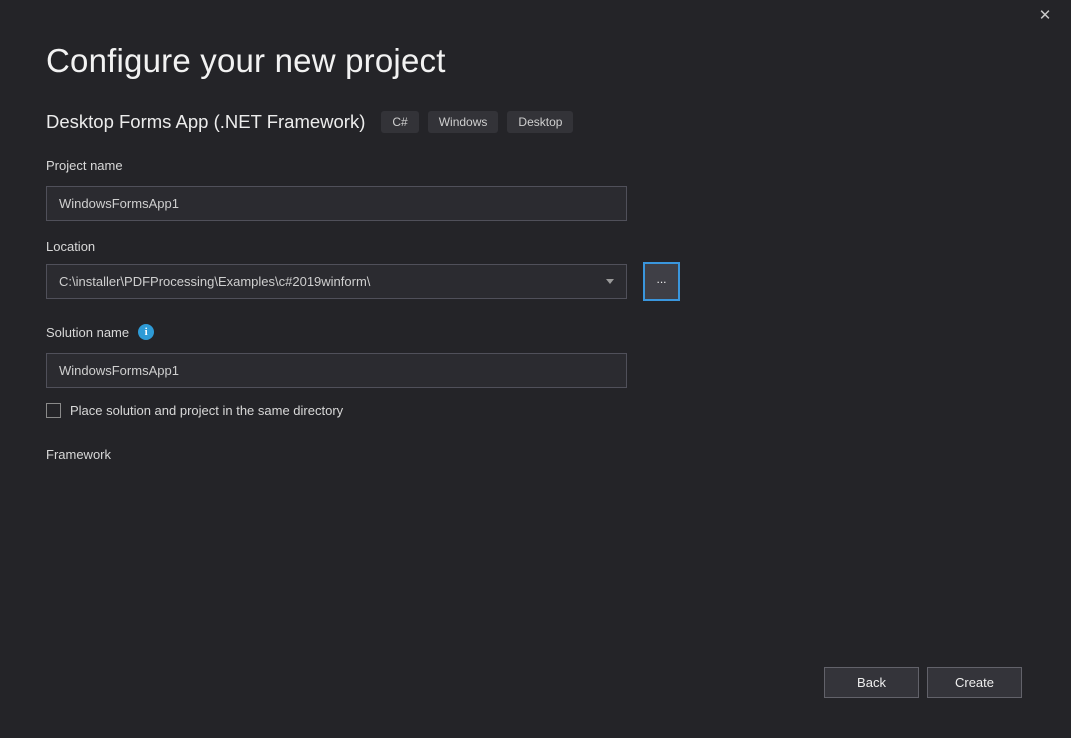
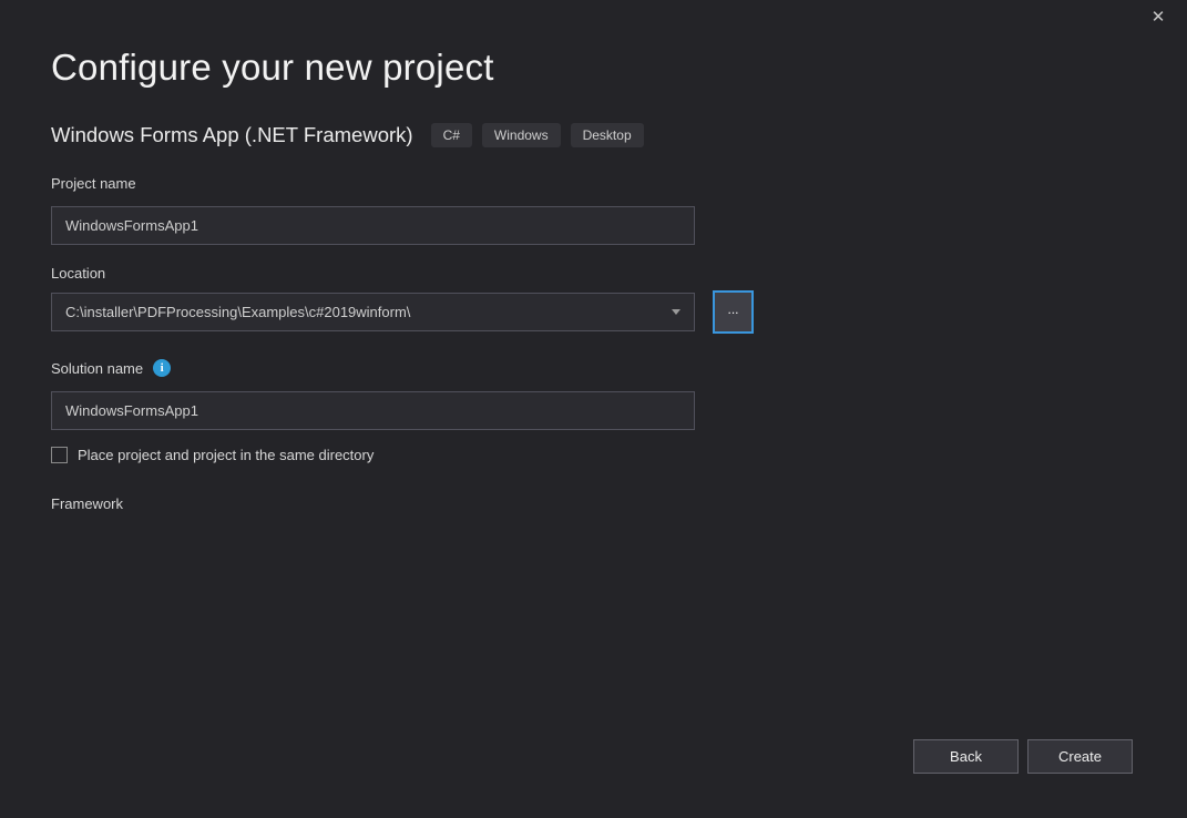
  ✕
  Configure your new project
- Desktop Forms App (.NET Framework)
+ Windows Forms App (.NET Framework)
  C#
  Windows
  Desktop
  Project name
  WindowsFormsApp1
  Location
  C:\installer\PDFProcessing\Examples\c#2019winform\
  ...
  Solution name
  i
  WindowsFormsApp1
- Place solution and project in the same directory
+ Place project and project in the same directory
  Framework
  Back
  Create
